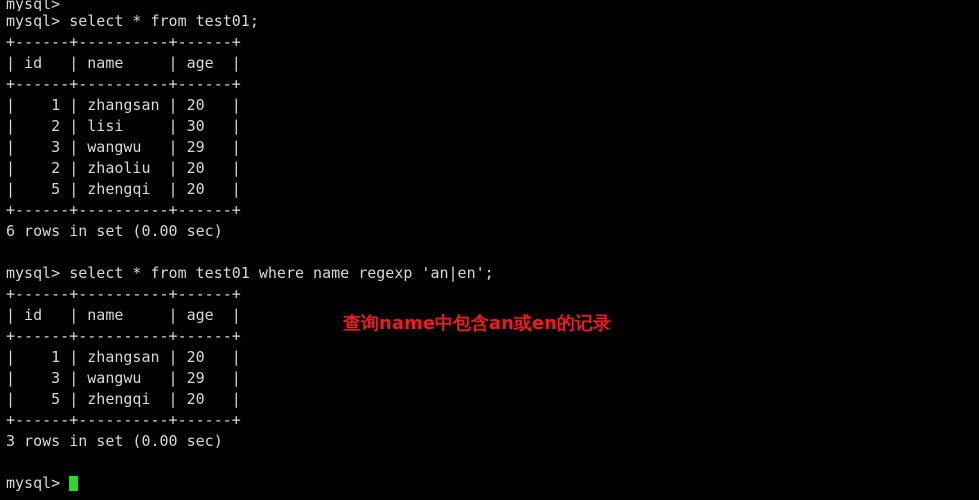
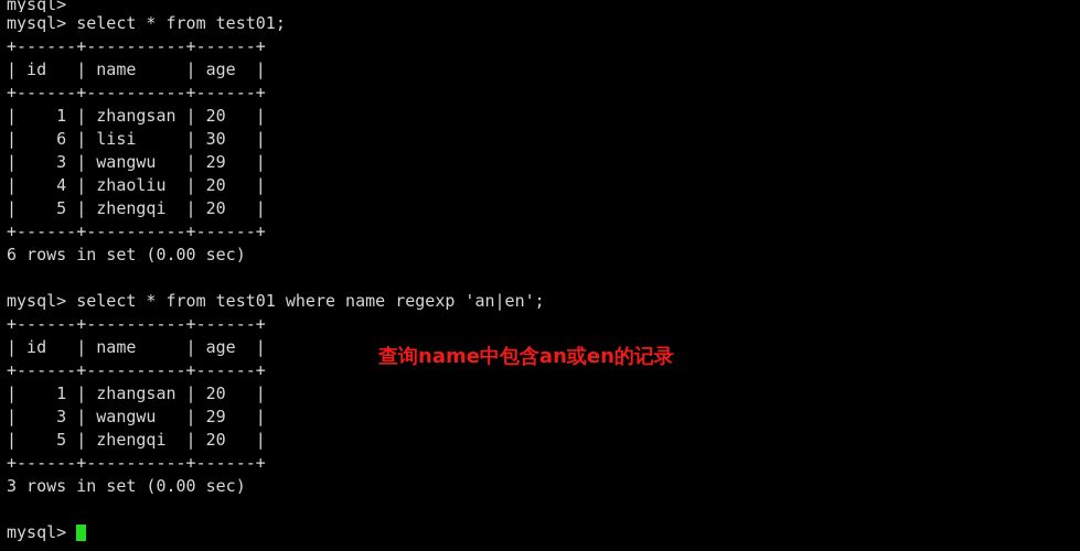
  mysql>
  mysql> select * from test01;
  +------+----------+------+
  | id | name | age |
  +------+----------+------+
  | 1 | zhangsan | 20 |
- | 2 | lisi | 30 |
+ | 6 | lisi | 30 |
  | 3 | wangwu | 29 |
- | 2 | zhaoliu | 20 |
+ | 4 | zhaoliu | 20 |
  | 5 | zhengqi | 20 |
  +------+----------+------+
  6 rows in set (0.00 sec)
  mysql> select * from test01 where name regexp 'an|en';
  +------+----------+------+
  | id | name | age |
  +------+----------+------+
  | 1 | zhangsan | 20 |
  | 3 | wangwu | 29 |
  | 5 | zhengqi | 20 |
  +------+----------+------+
  3 rows in set (0.00 sec)
  mysql>
  查询name中包含an或en的记录
